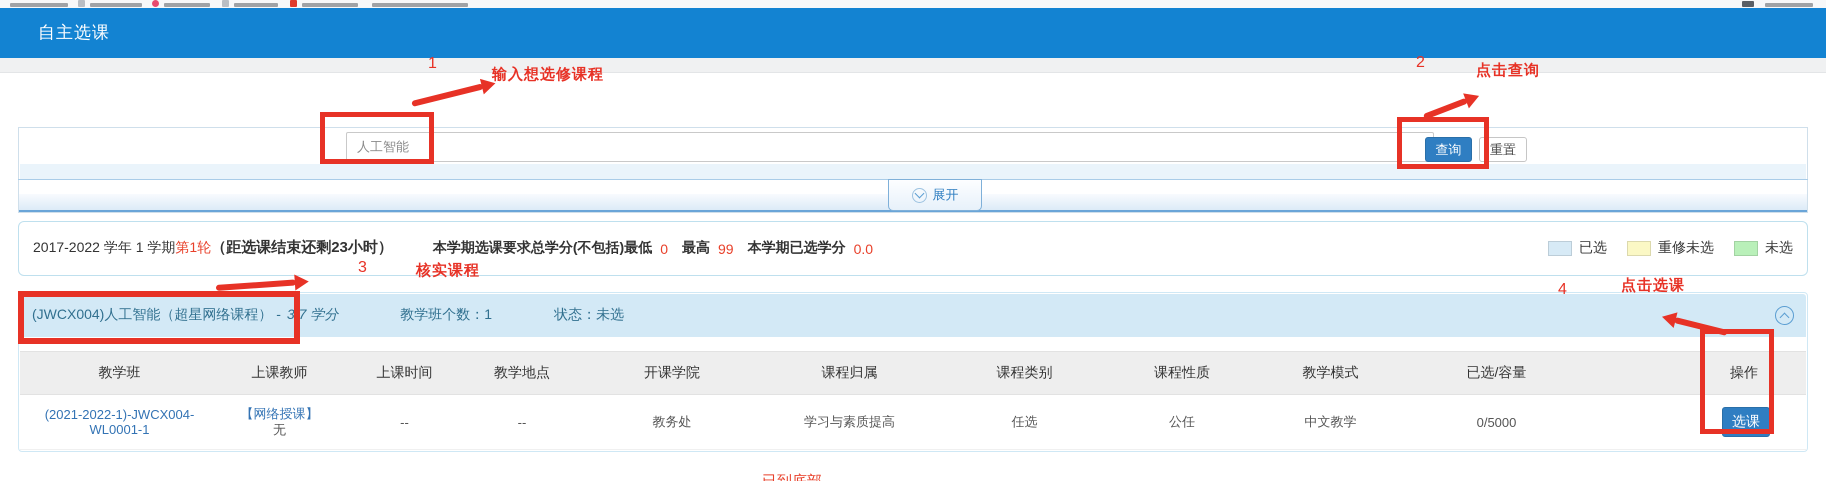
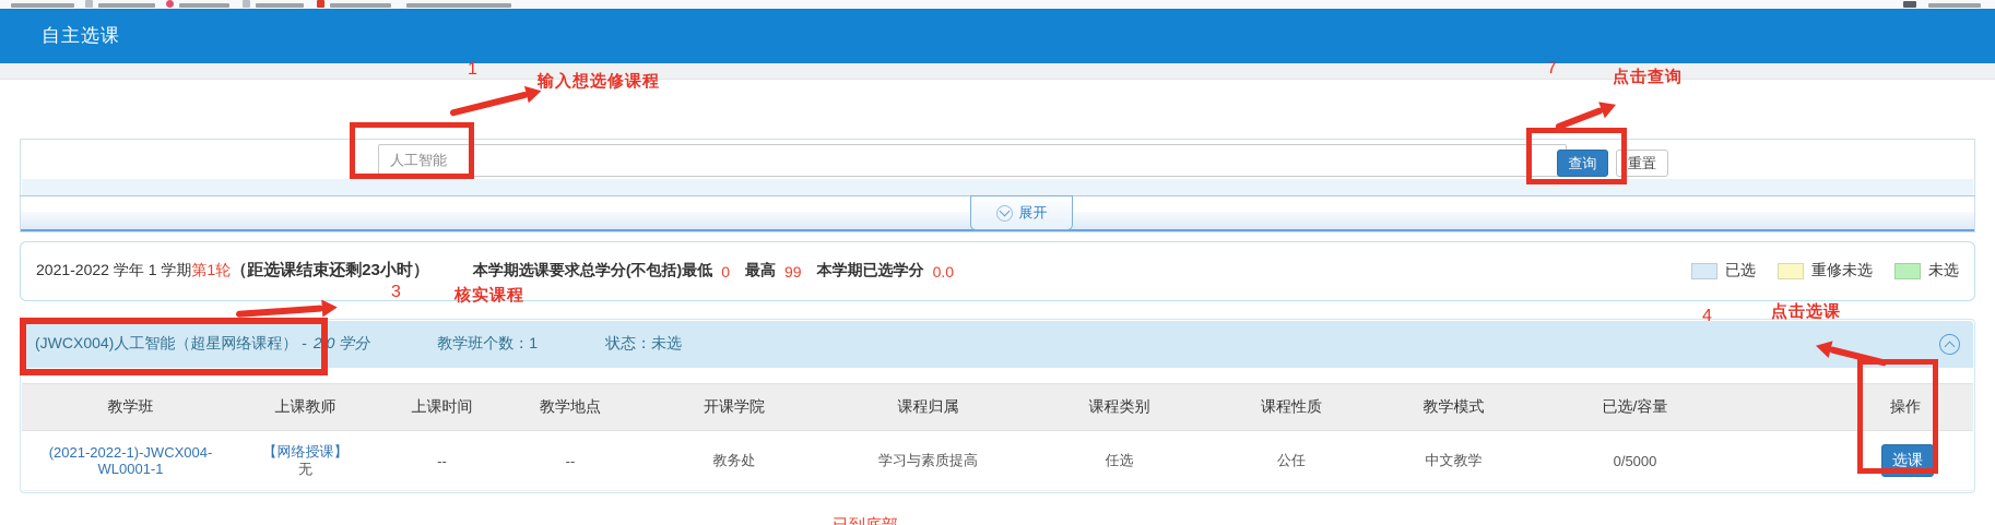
  自主选课
  人工智能
  查询
  重置
  展开
- 2017-2022 学年 1 学期
+ 2021-2022 学年 1 学期
  第1轮
  （距选课结束还剩23小时）
  本学期选课要求总学分(不包括)最低
  0
  最高
  99
  本学期已选学分
  0.0
  已选
  重修未选
  未选
  (JWCX004)人工智能（超星网络课程） -
- 3.7 学分
+ 2.0 学分
  教学班个数：1
  状态：未选
  教学班
  上课教师
  上课时间
  教学地点
  开课学院
  课程归属
  课程类别
  课程性质
  教学模式
  已选/容量
  操作
  (2021-2022-1)-JWCX004-WL0001-1
  【网络授课】
  无
  --
  --
  教务处
  学习与素质提高
  任选
  公任
  中文教学
  0/5000
  选课
  1
  输入想选修课程
- 2
+ 7
  点击查询
  3
  核实课程
  4
  点击选课
